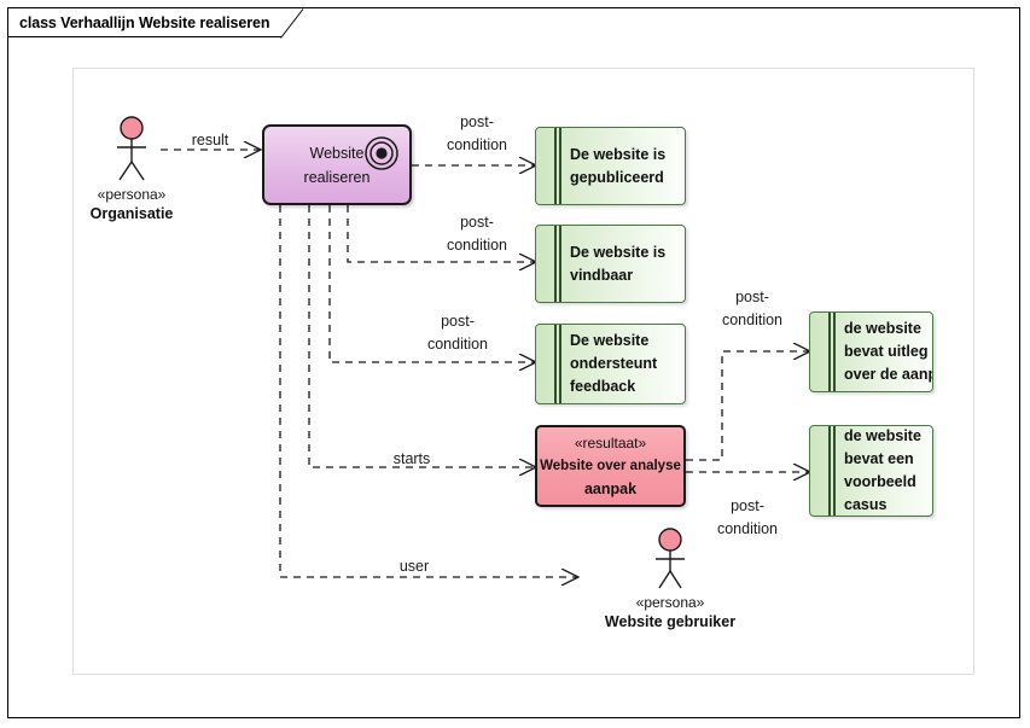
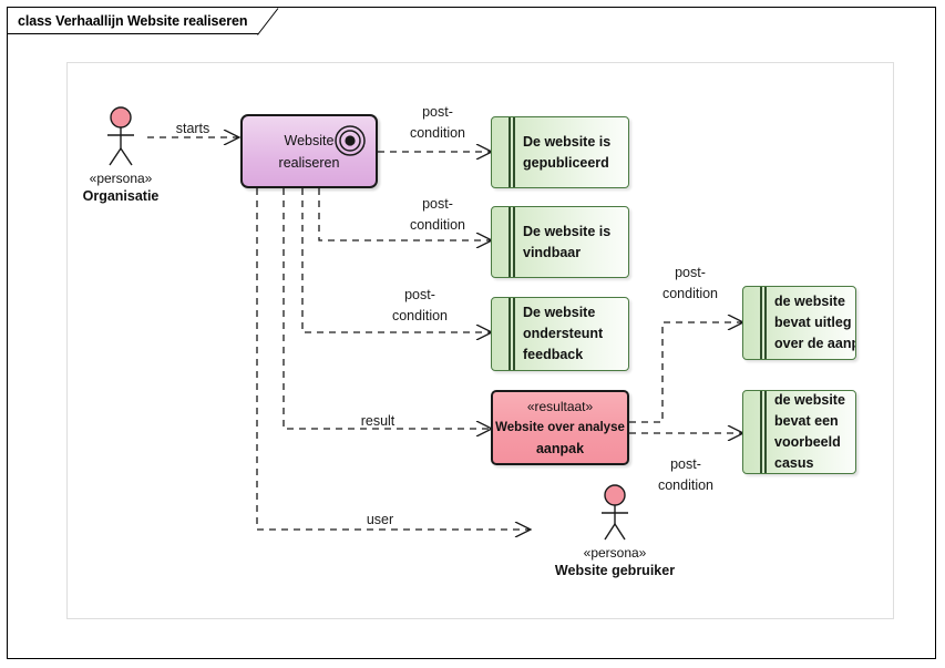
  class Verhaallijn Website realiseren
  «persona»
  Organisatie
  Website
  realiseren
  De website is
  gepubliceerd
  De website is
  vindbaar
  De website
  ondersteunt
  feedback
  «resultaat»
  Website over analyse
  aanpak
  de website
  bevat uitleg
  over de aan
  de website
  bevat een
  voorbeeld
  casus
  «persona»
  Website gebruiker
- result
+ starts
  post-
  condition
  post-
  condition
  post-
  condition
- starts
+ result
  user
  post-
  condition
  post-
  condition
